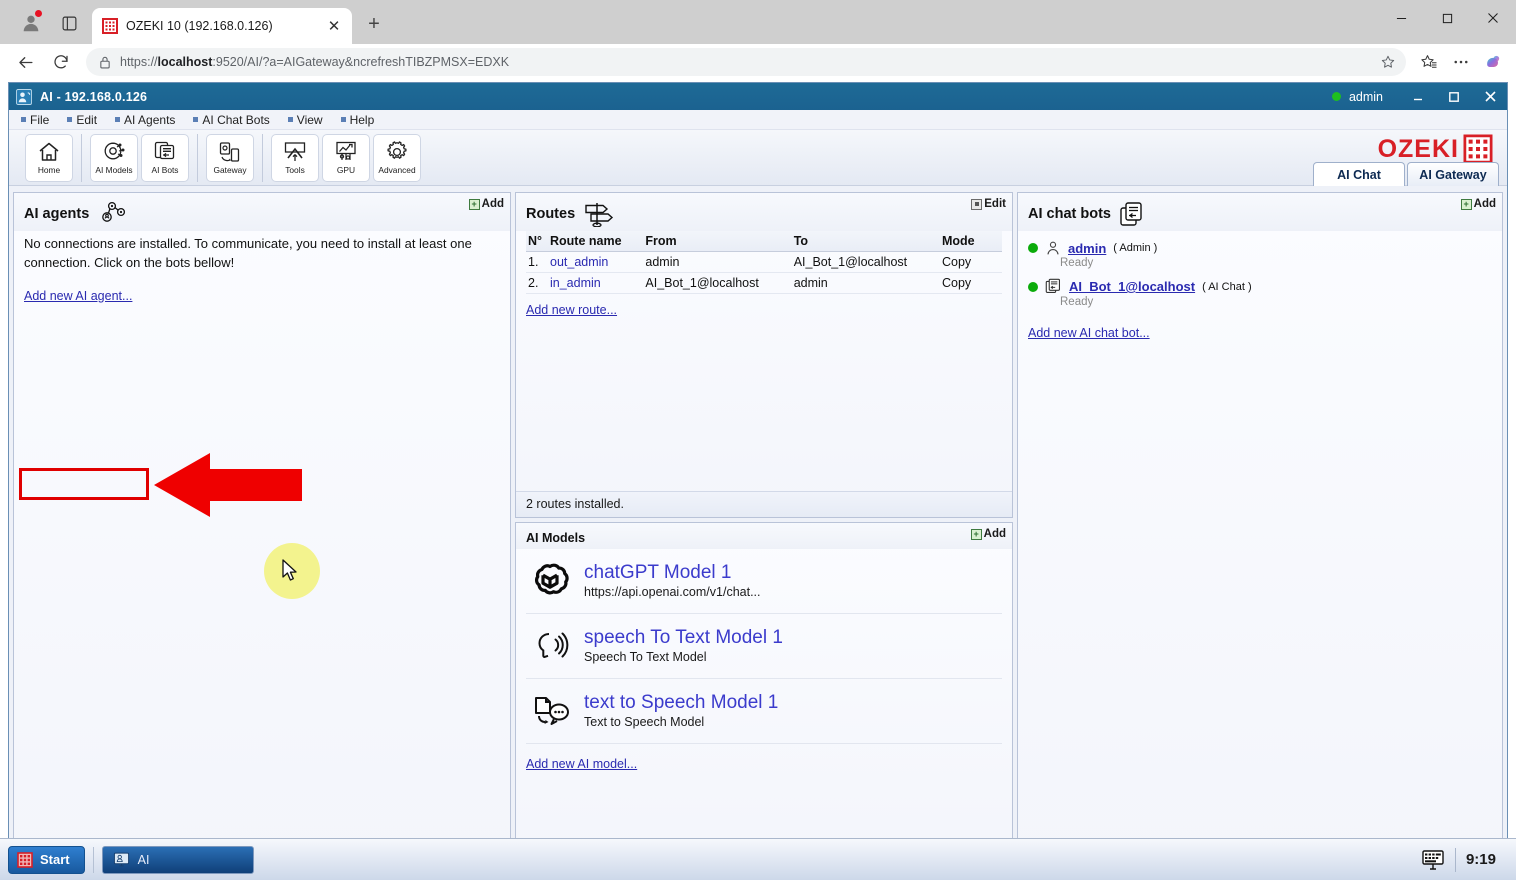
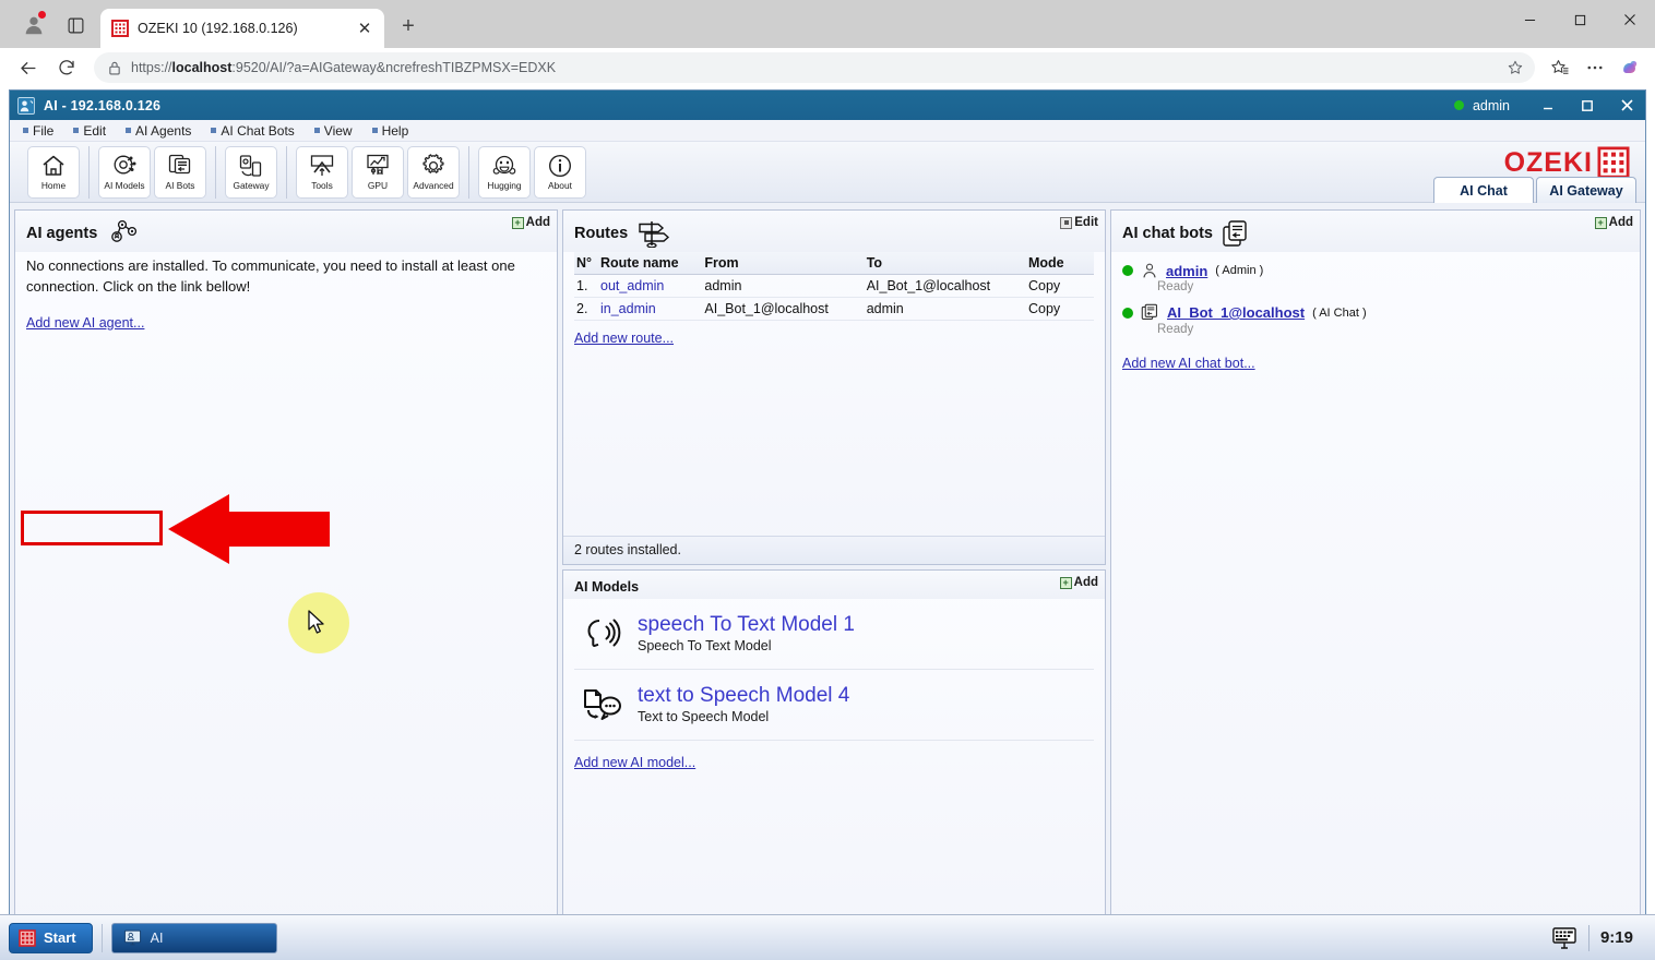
  OZEKI 10 (192.168.0.126)
  ✕
  +
  https://localhost:9520/AI/?a=AIGateway&ncrefreshTIBZPMSX=EDXK
  AI - 192.168.0.126
  admin
  File
  Edit
  AI Agents
  AI Chat Bots
  View
  Help
  Home
  AI Models
  AI Bots
  Gateway
  Tools
  GPU
  Advanced
+ Hugging
+ About
  OZEKI
  AI Chat
  AI Gateway
  AI agents
  +
  Add
- No connections are installed. To communicate, you need to install at least one connection. Click on the bots bellow!
+ No connections are installed. To communicate, you need to install at least one connection. Click on the link bellow!
  Add new AI agent...
  Routes
  Edit
  N°	Route name	From	To	Mode
  1.	out_admin	admin	AI_Bot_1@localhost	Copy
  2.	in_admin	AI_Bot_1@localhost	admin	Copy
  Add new route...
  2 routes installed.
  AI Models
  +
  Add
- chatGPT Model 1
- https://api.openai.com/v1/chat...
  speech To Text Model 1
  Speech To Text Model
- text to Speech Model 1
+ text to Speech Model 4
  Text to Speech Model
  Add new AI model...
  AI chat bots
  +
  Add
  admin
  ( Admin )
  Ready
  AI_Bot_1@localhost
  ( AI Chat )
  Ready
  Add new AI chat bot...
  Start
  AI
  9:19
